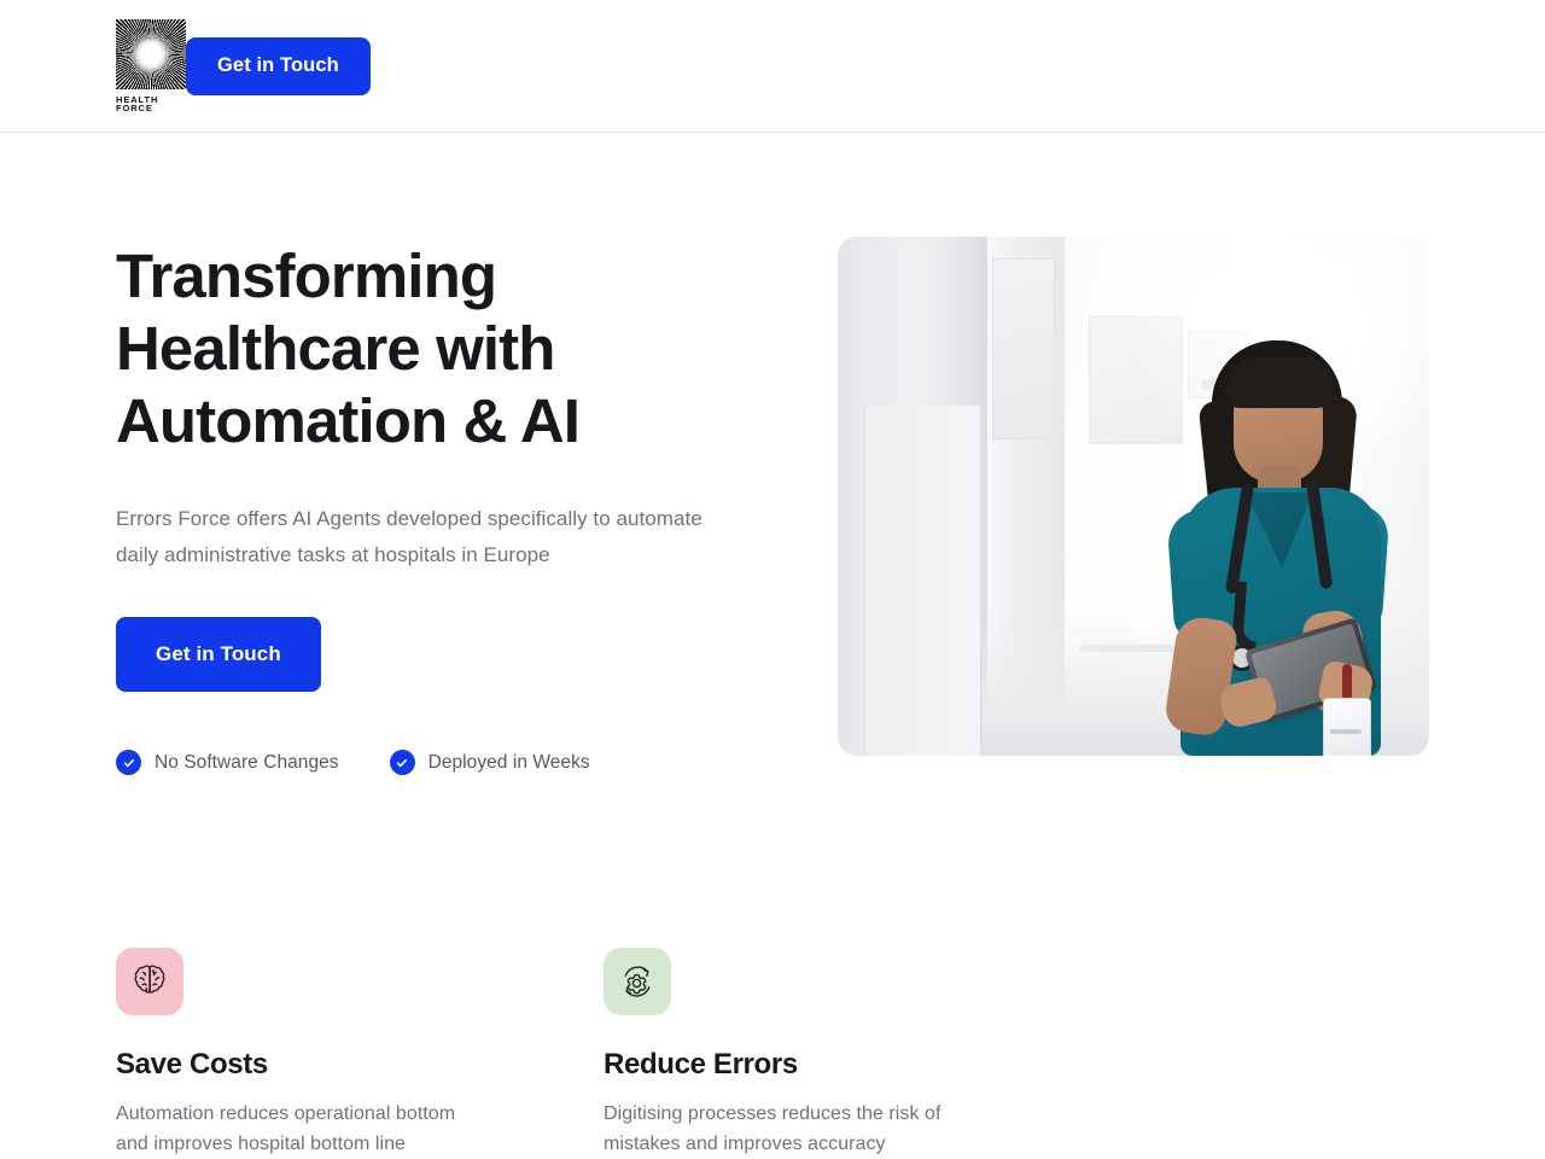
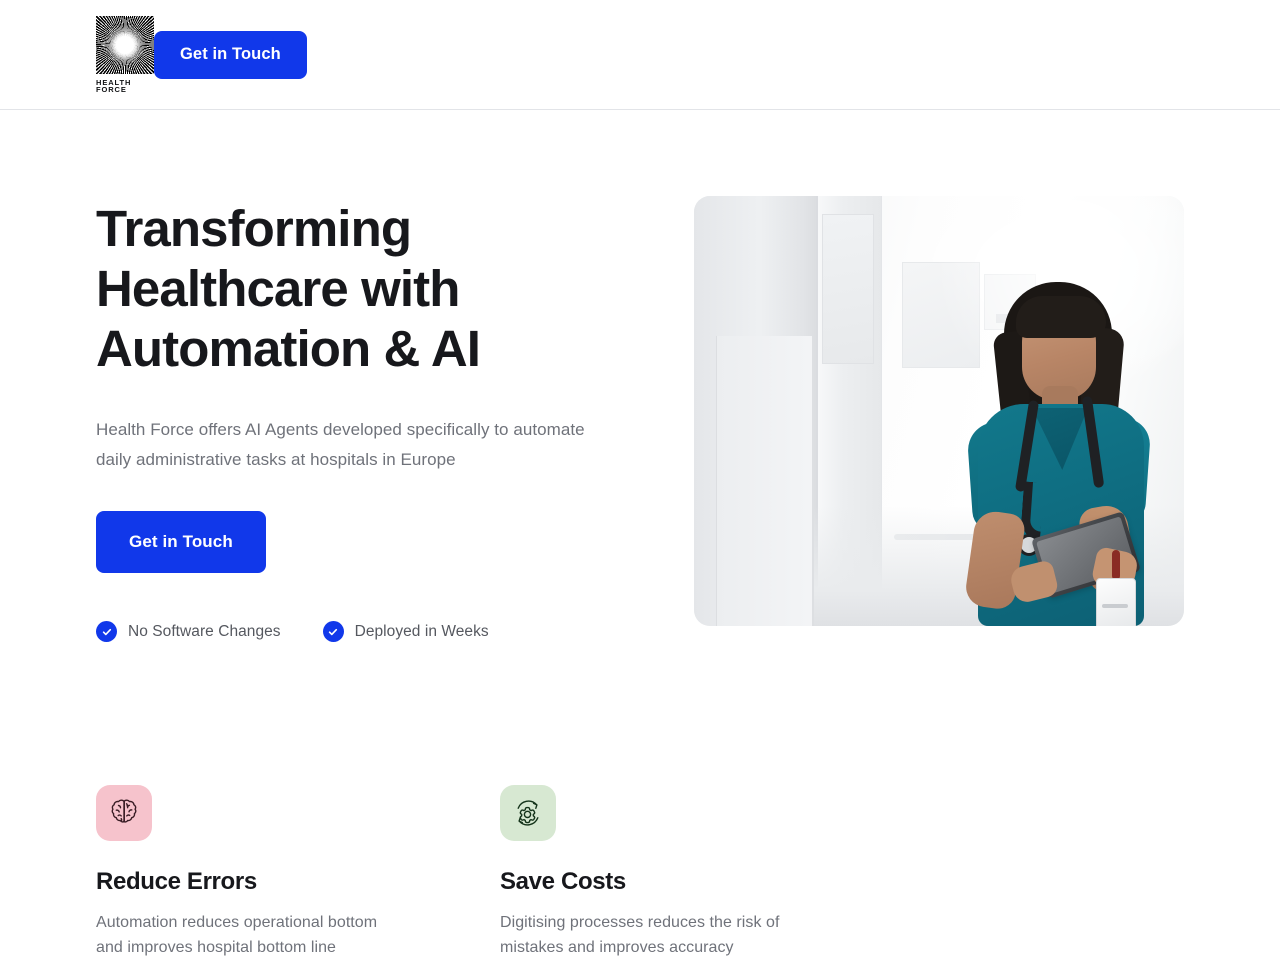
  HEALTH FORCE
  Get in Touch
  Transforming Healthcare with Automation & AI
- Errors Force offers AI Agents developed specifically to automate daily administrative tasks at hospitals in Europe
+ Health Force offers AI Agents developed specifically to automate daily administrative tasks at hospitals in Europe
  Get in Touch
  No Software Changes
  Deployed in Weeks
- Save Costs
+ Reduce Errors
  Automation reduces operational bottom and improves hospital bottom line
- Reduce Errors
+ Save Costs
  Digitising processes reduces the risk of mistakes and improves accuracy
